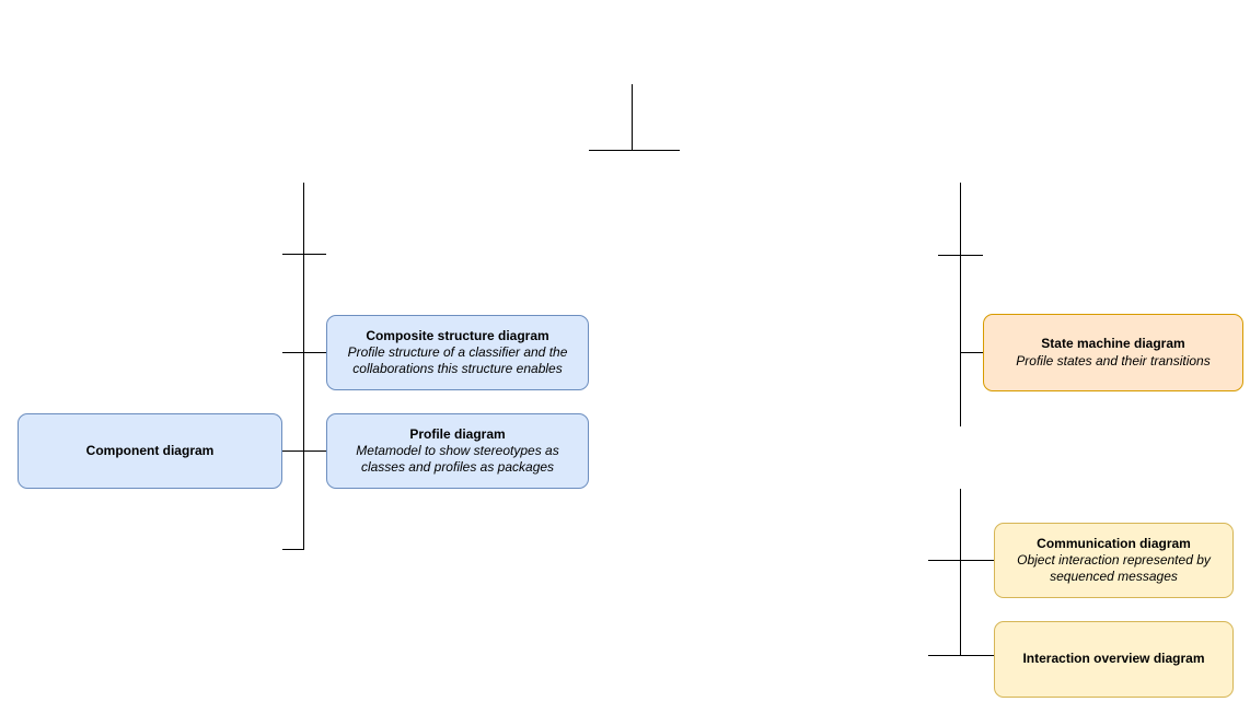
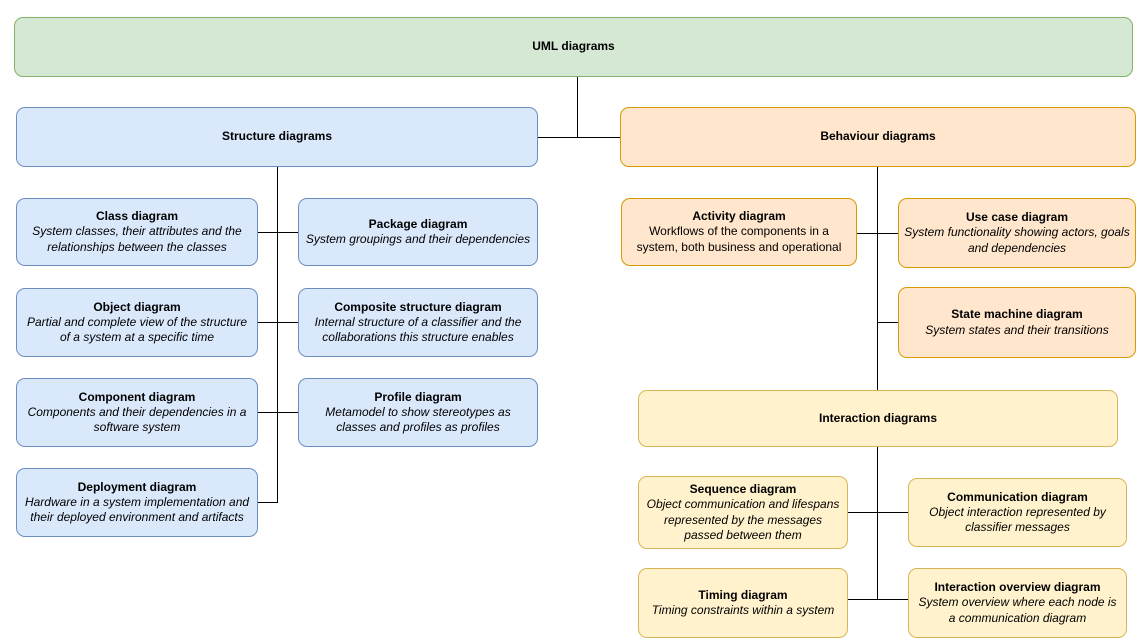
+ UML diagrams
+ Structure diagrams
+ Behaviour diagrams
+ Class diagram
+ System classes, their attributes and the relationships between the classes
+ Object diagram
+ Partial and complete view of the structure of a system at a specific time
  Component diagram
+ Components and their dependencies in a software system
+ Deployment diagram
+ Hardware in a system implementation and their deployed environment and artifacts
+ Package diagram
+ System groupings and their dependencies
  Composite structure diagram
- Profile structure of a classifier and the collaborations this structure enables
+ Internal structure of a classifier and the collaborations this structure enables
  Profile diagram
- Metamodel to show stereotypes as classes and profiles as packages
+ Metamodel to show stereotypes as classes and profiles as profiles
+ Activity diagram
+ Workflows of the components in a system, both business and operational
+ Use case diagram
+ System functionality showing actors, goals and dependencies
  State machine diagram
- Profile states and their transitions
+ System states and their transitions
+ Interaction diagrams
+ Sequence diagram
+ Object communication and lifespans represented by the messages passed between them
  Communication diagram
- Object interaction represented by sequenced messages
+ Object interaction represented by classifier messages
+ Timing diagram
+ Timing constraints within a system
  Interaction overview diagram
+ System overview where each node is a communication diagram
